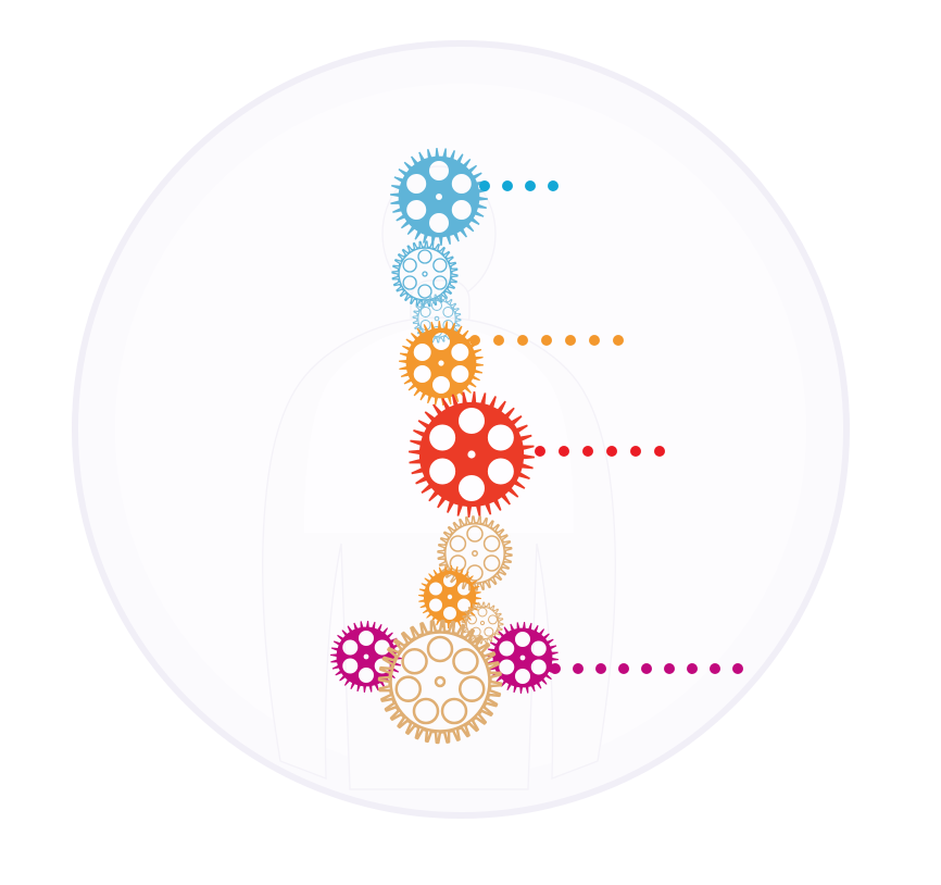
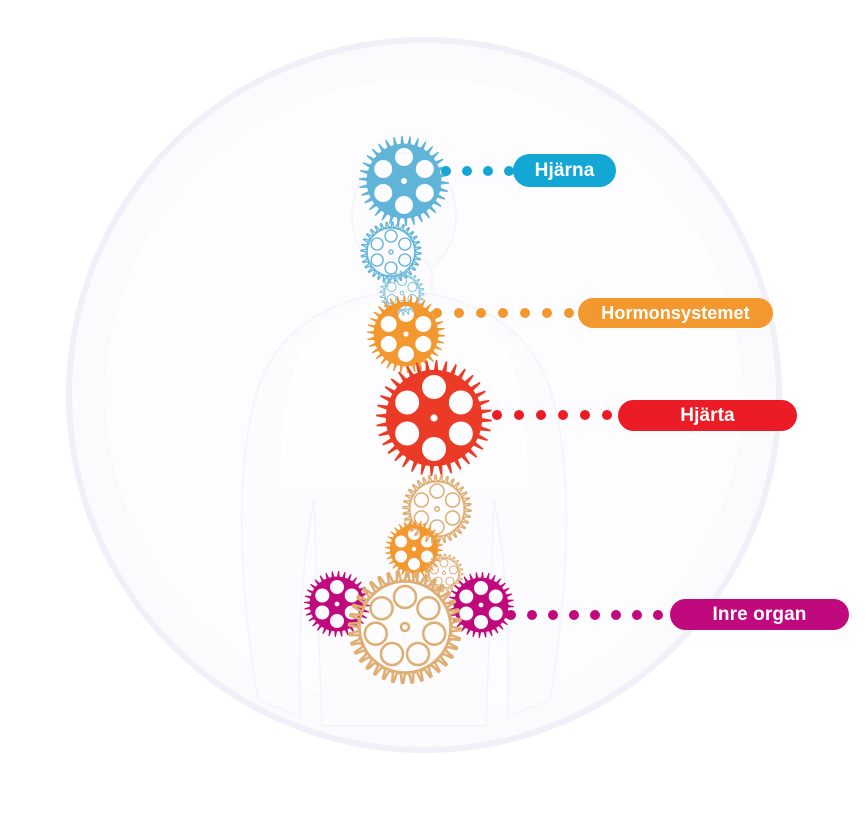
+ Hjärna
+ Hormonsystemet
+ Hjärta
+ Inre organ
